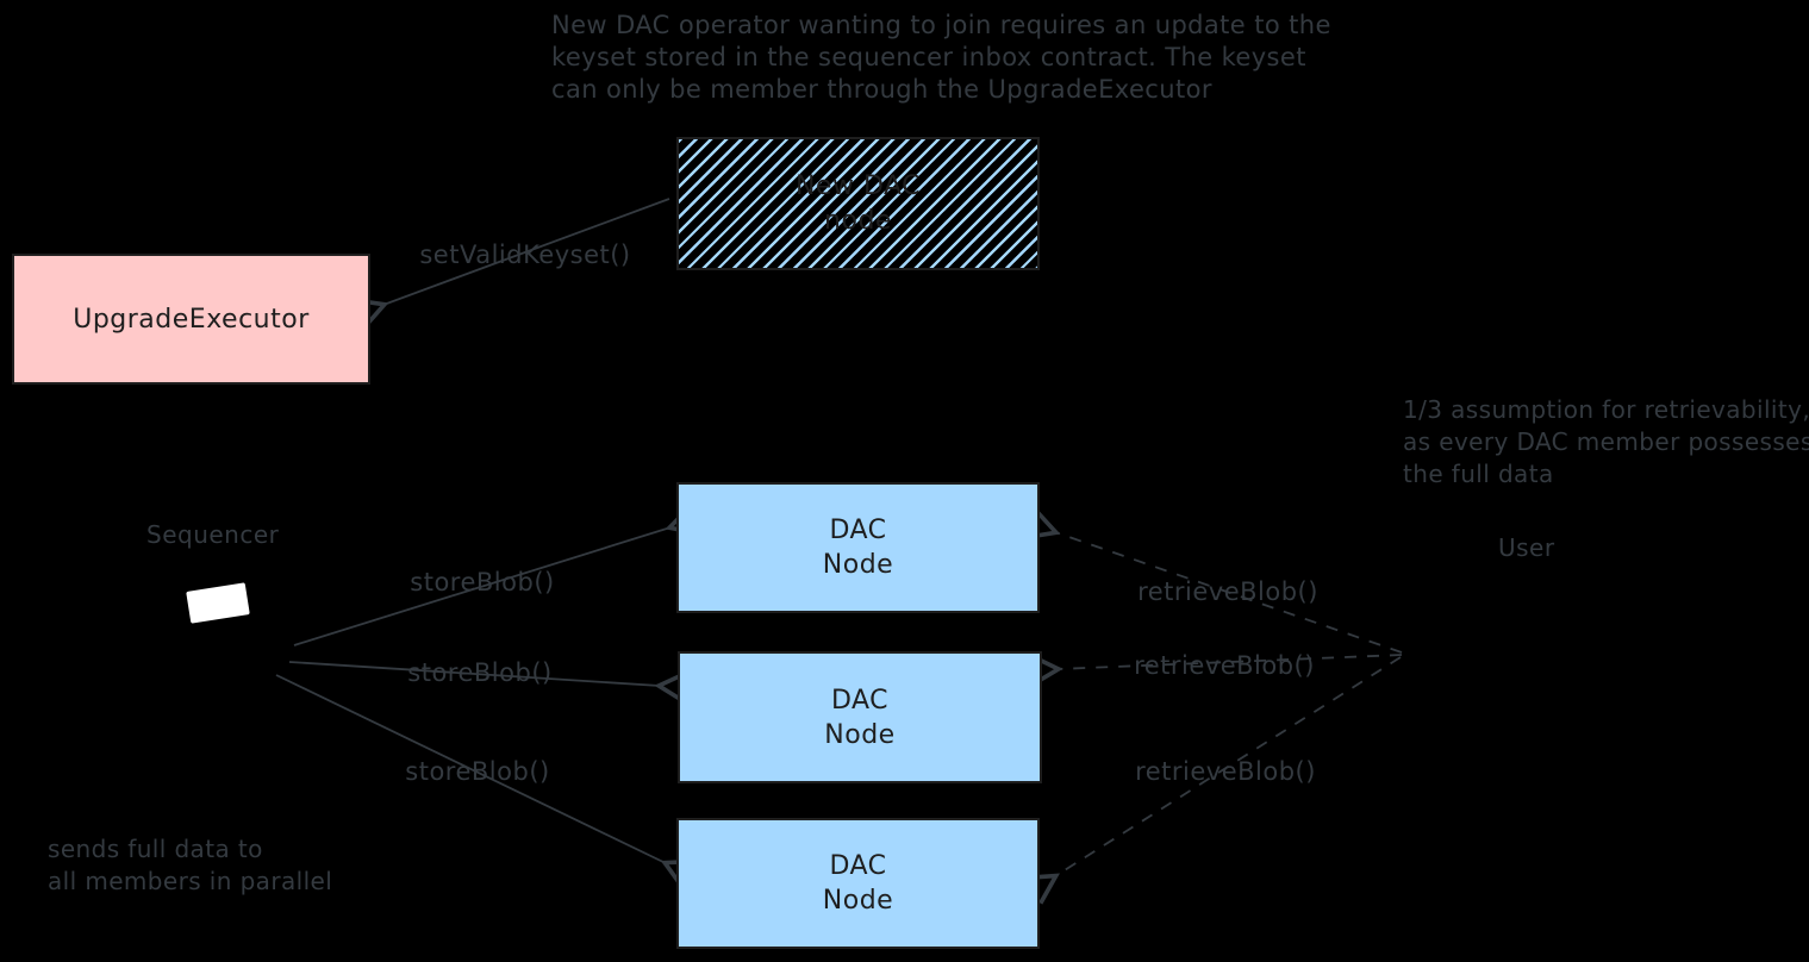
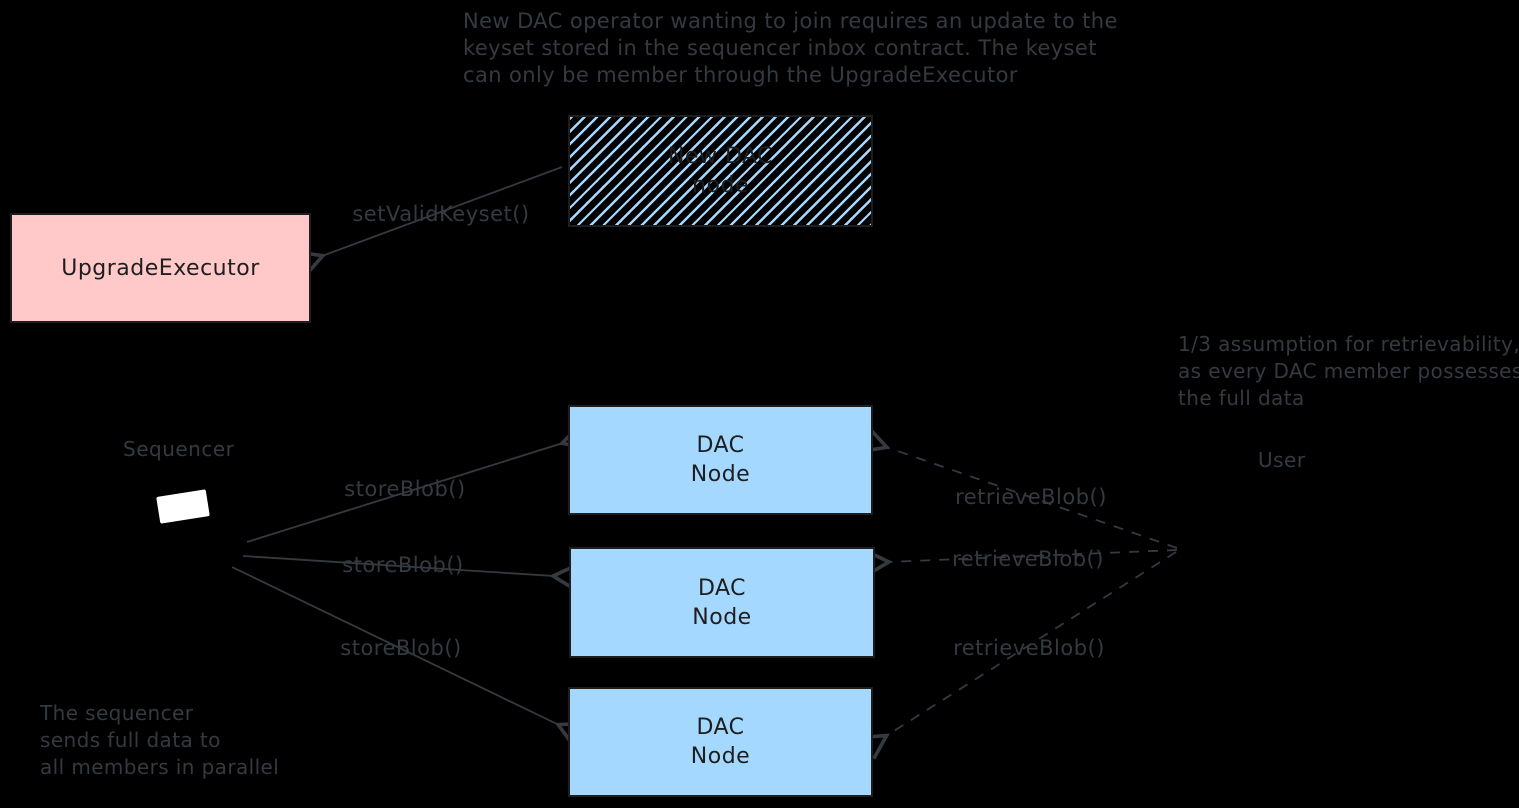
  New DAC operator wanting to join requires an update to the
  keyset stored in the sequencer inbox contract. The keyset
  can only be member through the UpgradeExecutor
  New DAC
  node
  UpgradeExecutor
  setValidKeyset()
  Sequencer
  storeBlob()
  storeBlob()
  storeBlob()
  DAC
  Node
  DAC
  Node
  DAC
  Node
  retrieveBlob()
  retrieveBlob()
  retrieveBlob()
  User
  1/3 assumption for retrievability,
  as every DAC member possesses
  the full data
+ The sequencer
  sends full data to
  all members in parallel
